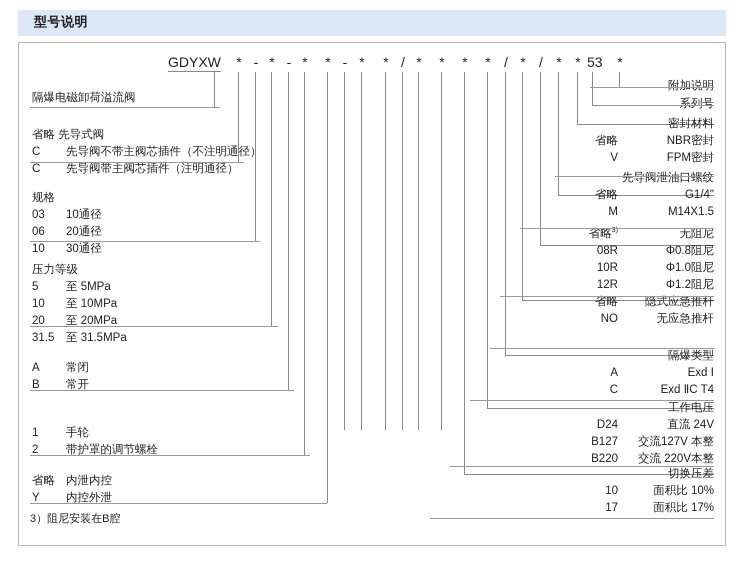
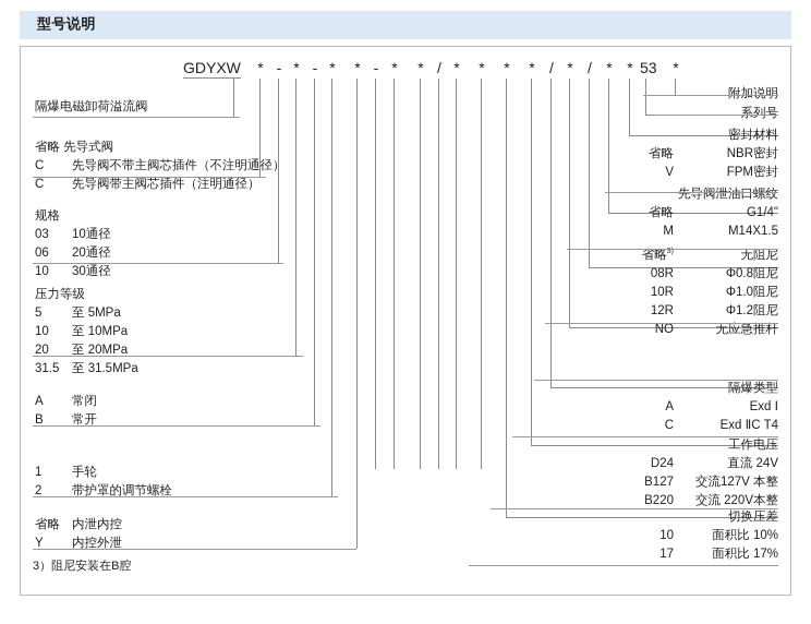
  型号说明
  GDYXW
  *
  -
  *
  -
  *
  *
  -
  *
  *
  /
  *
  *
  *
  *
  /
  *
  /
  *
  *
  53
  *
  隔爆电磁卸荷溢流阀
  省略 先导式阀
  C 先导阀不带主阀芯插件（不注明通径）
  C 先导阀带主阀芯插件（注明通径）
  规格
  03 10通径
  06 20通径
  10 30通径
  压力等级
  5 至 5MPa
  10 至 10MPa
  20 至 20MPa
  31.5 至 31.5MPa
  A 常闭
  B 常开
  1 手轮
  2 带护罩的调节螺栓
  省略 内泄内控
  Y 内控外泄
  附加说明
  系列号
  密封材料
  省略 NBR密封
  V FPM密封
  先导阀泄油口螺纹
  省略 G1/4"
  M M14X1.5
  省略 无阻尼
  08R Φ0.8阻尼
  10R Φ1.0阻尼
  12R Φ1.2阻尼
- 省略 隐式应急推杆
  NO 无应急推杆
  隔爆类型
  A Exd Ⅰ
  C Exd ⅡC T4
  工作电压
  D24 直流 24V
  B127 交流127V 本整
  B220 交流 220V本整
  切换压差
  10 面积比 10%
  17 面积比 17%
  3）阻尼安装在B腔
